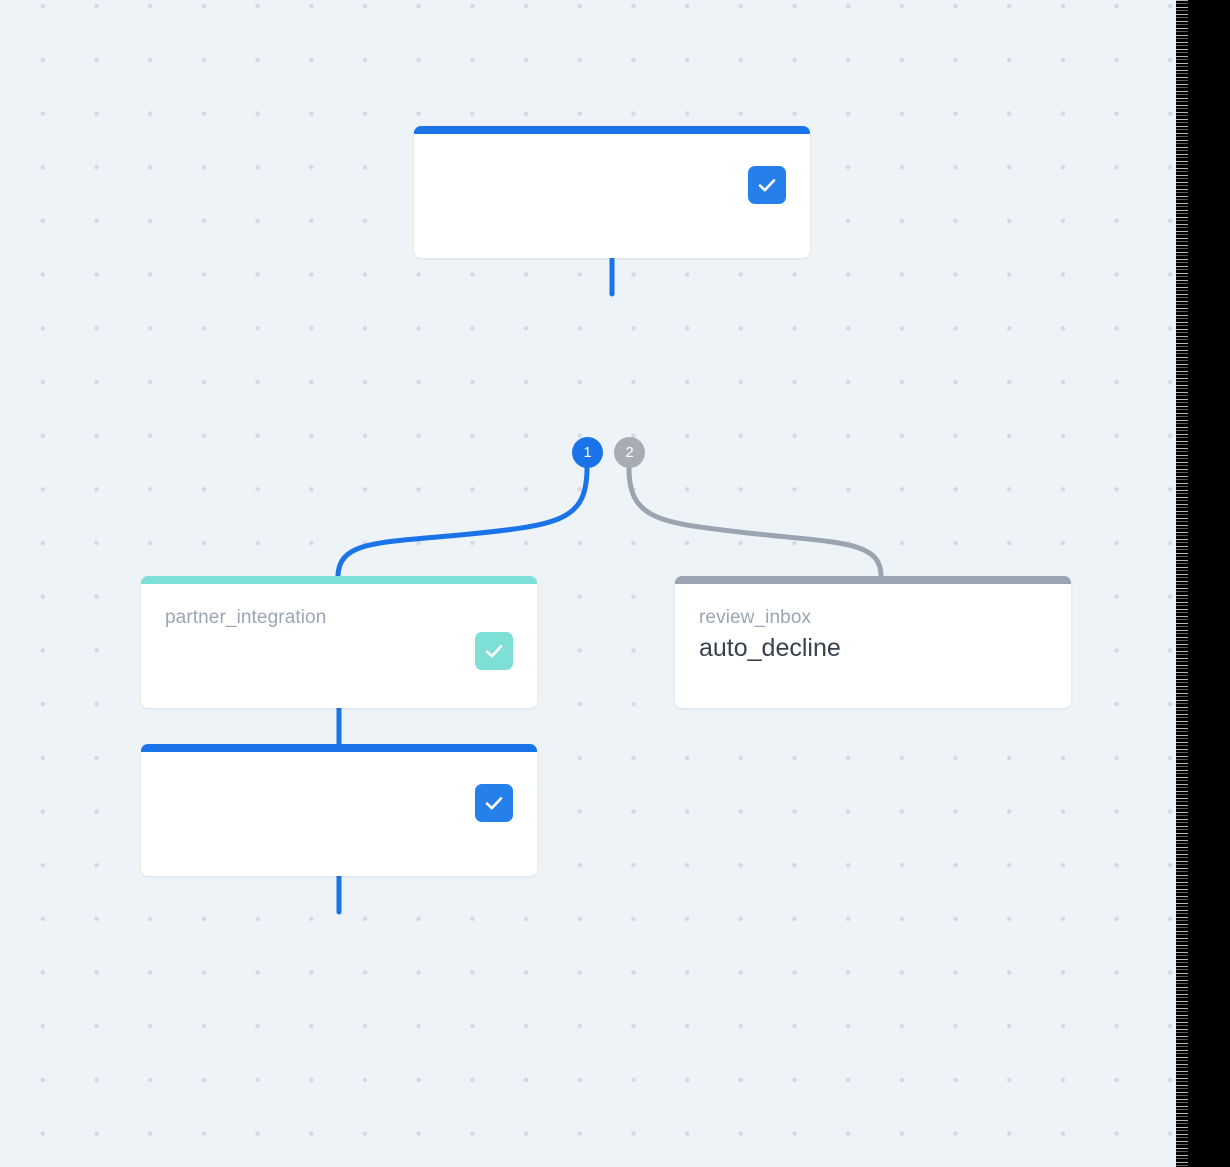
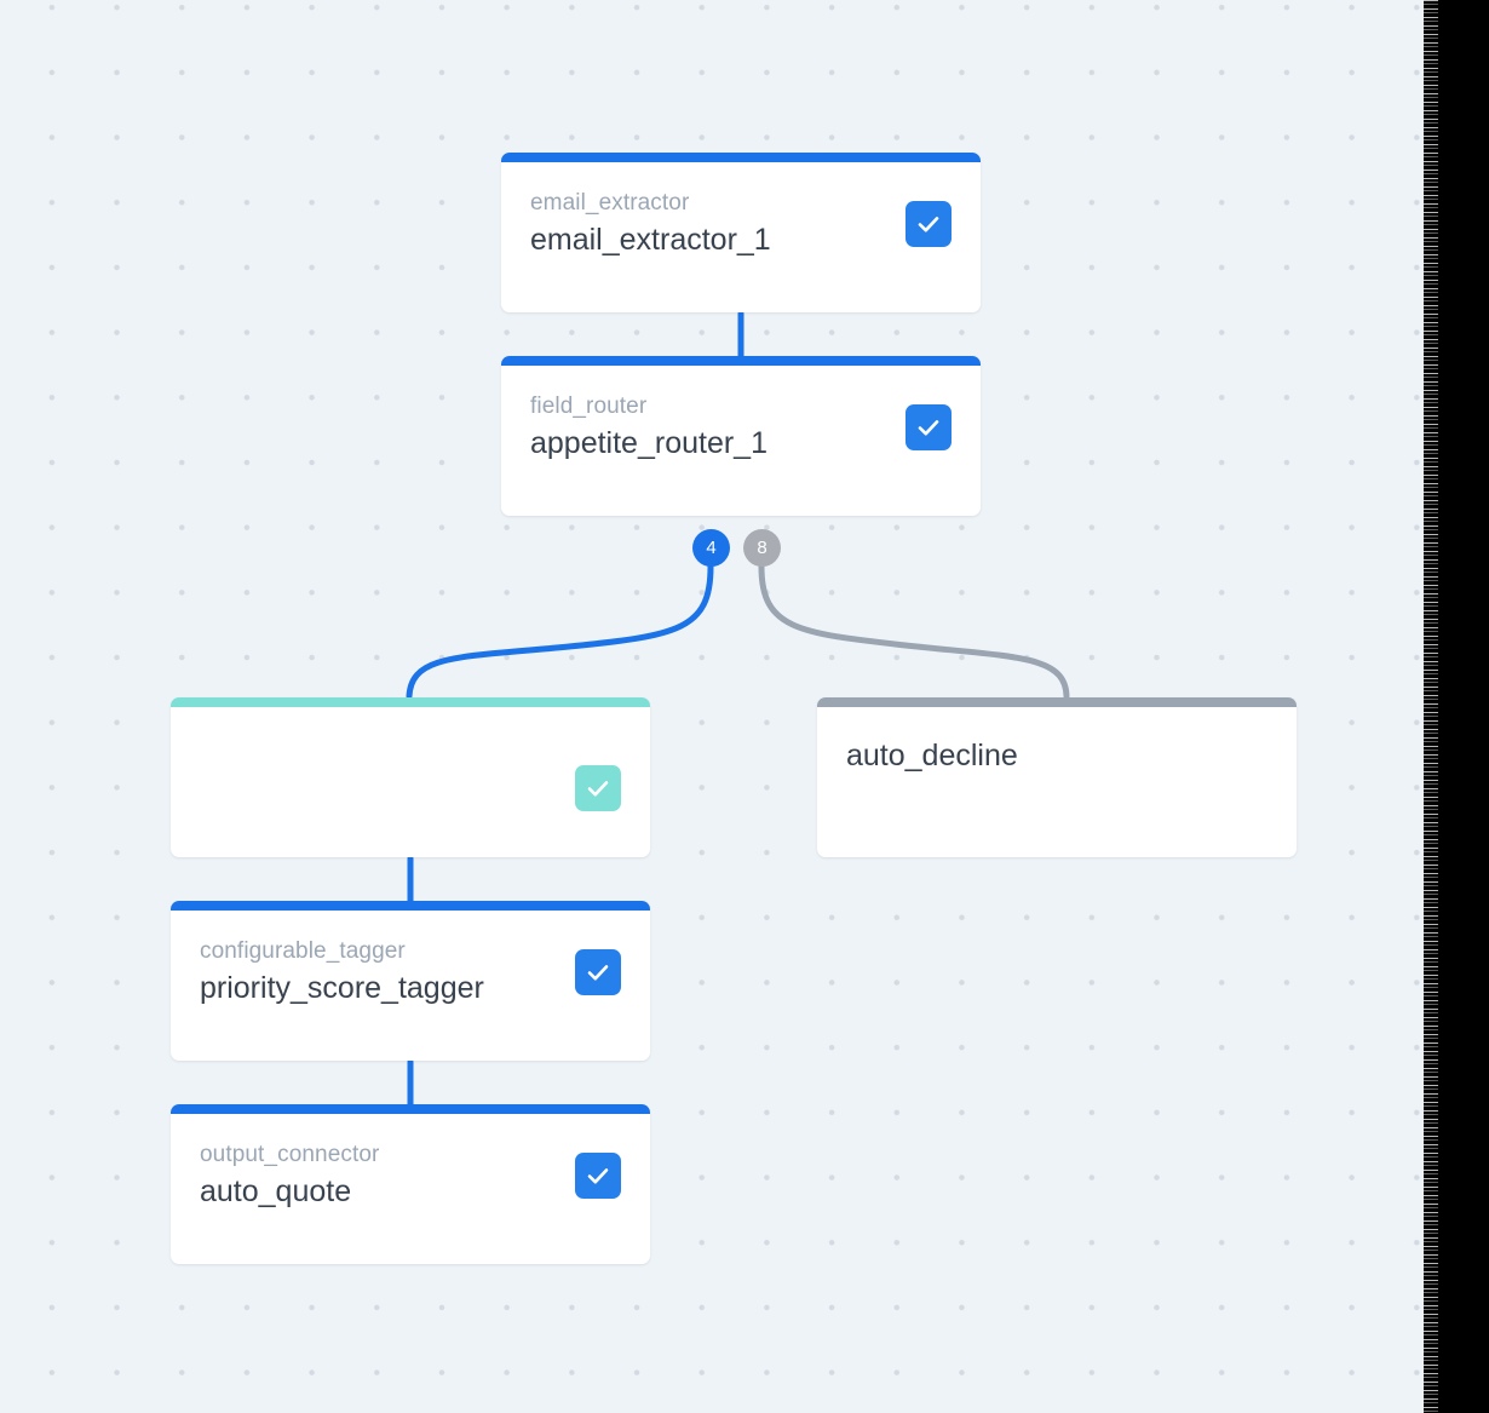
+ email_extractor
+ email_extractor_1
+ field_router
+ appetite_router_1
- 1
+ 4
- 2
+ 8
- partner_integration
- review_inbox
  auto_decline
+ configurable_tagger
+ priority_score_tagger
+ output_connector
+ auto_quote
